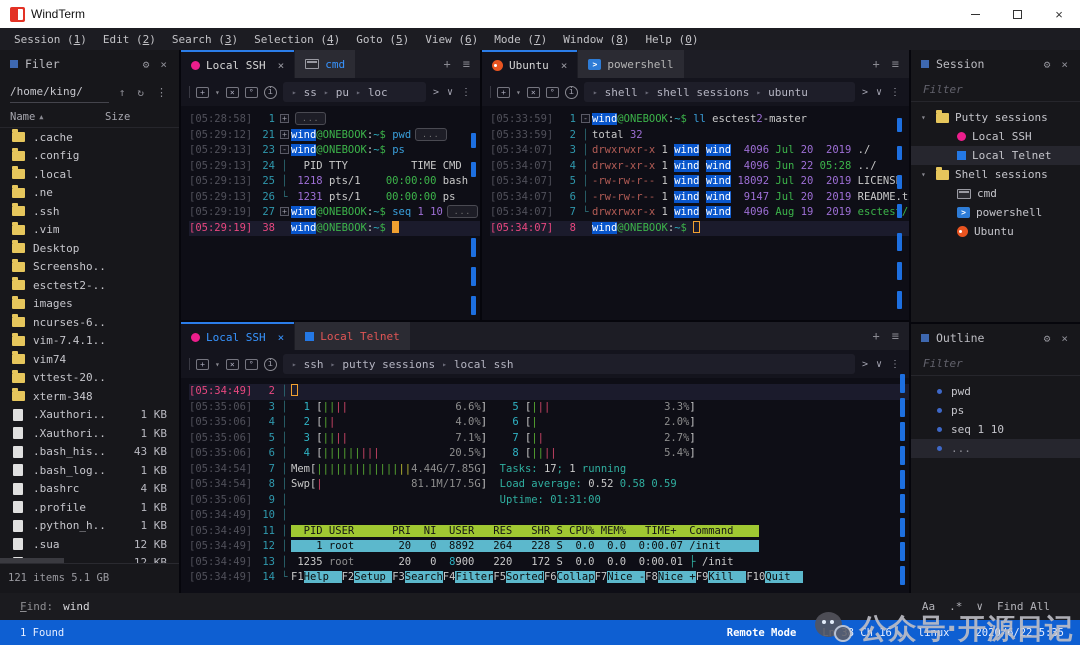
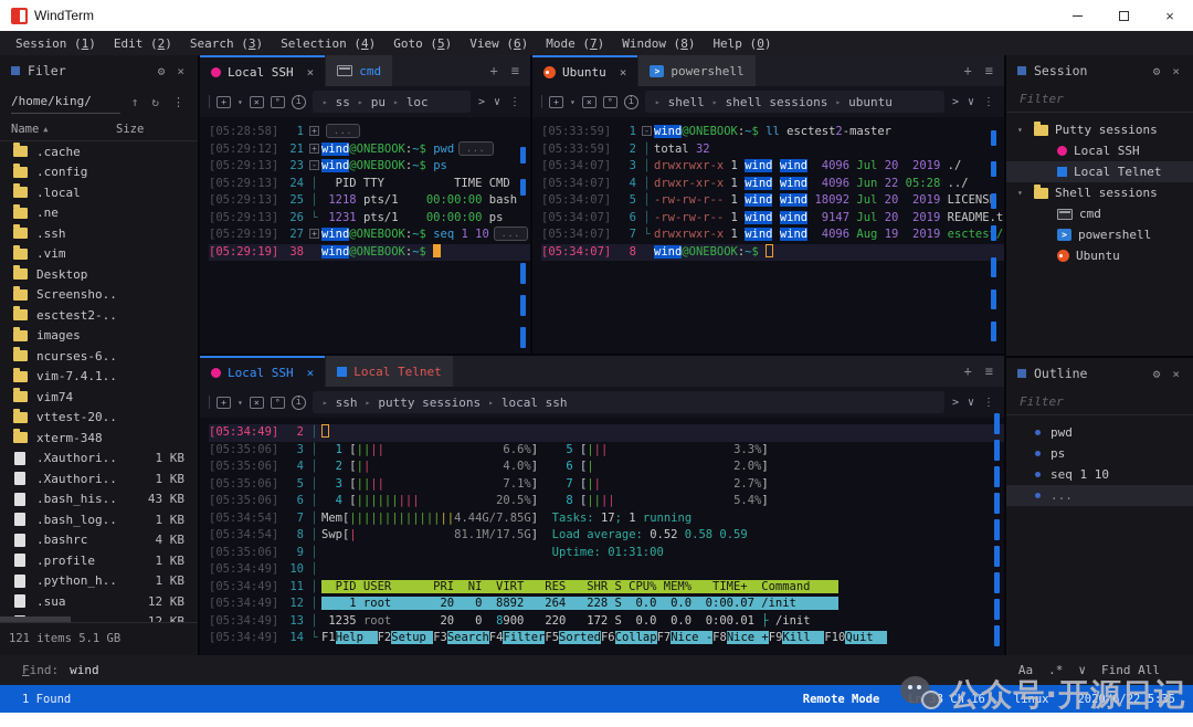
  WindTerm
  ×
  Session (1)
  Edit (2)
  Search (3)
  Selection (4)
  Goto (5)
  View (6)
  Mode (7)
  Window (8)
  Help (0)
  Filer
  ⚙
  ×
  /home/king/
  ↑
  ↻
  ⋮
  Name
  ▲
  Size
  .cache
  .config
  .local
  .ne
  .ssh
  .vim
  Desktop
  Screensho..
  esctest2-..
  images
  ncurses-6..
  vim-7.4.1..
  vim74
  vttest-20..
  xterm-348
  .Xauthori..
  1 KB
  .Xauthori..
  1 KB
  .bash_his..
  43 KB
  .bash_log..
  1 KB
  .bashrc
  4 KB
  .profile
  1 KB
  .python_h..
  1 KB
  .sua
  12 KB
  12 KB
  121 items 5.1 GB
  Local SSH
  ×
  cmd
  +
  ≡
  +
  ▾
  ×
  °
  i
  ▸
  ss
  ▸
  pu
  ▸
  loc
  >
  ∨
  ⋮
  [05:28:58]
  1
  +
  ...
  [05:29:12]
  21
  +
  wind@ONEBOOK:~$ pwd ...
  [05:29:13]
  23
  -
  wind@ONEBOOK:~$ ps
  [05:29:13]
  24
  │
  PID TTY TIME CMD
  [05:29:13]
  25
  │
  1218 pts/1 00:00:00 bash
  [05:29:13]
  26
  └
  1231 pts/1 00:00:00 ps
  [05:29:19]
  27
  +
  wind@ONEBOOK:~$ seq 1 10 ...
  [05:29:19]
  38
  wind@ONEBOOK:~$
  Ubuntu
  ×
  >
  powershell
  +
  ≡
  +
  ▾
  ×
  °
  i
  ▸
  shell
  ▸
  shell sessions
  ▸
  ubuntu
  >
  ∨
  ⋮
  [05:33:59]
  1
  -
  wind@ONEBOOK:~$ ll esctest2-master
  [05:33:59]
  2
  │
  total 32
  [05:34:07]
  3
  │
  drwxrwxr-x 1 wind wind 4096 Jul 20 2019 ./
  [05:34:07]
  4
  │
  drwxr-xr-x 1 wind wind 4096 Jun 22 05:28 ../
  [05:34:07]
  5
  │
  -rw-rw-r-- 1 wind wind 18092 Jul 20 2019 LICENS
  [05:34:07]
  6
  │
  -rw-rw-r-- 1 wind wind 9147 Jul 20 2019 README.t
  [05:34:07]
  7
  └
  drwxrwxr-x 1 wind wind 4096 Aug 19 2019 esctes/
  [05:34:07]
  8
  wind@ONEBOOK:~$
  Local SSH
  ×
  Local Telnet
  +
  ≡
  +
  ▾
  ×
  °
  i
  ▸
  ssh
  ▸
  putty sessions
  ▸
  local ssh
  >
  ∨
  ⋮
  [05:34:49]
  2
  │
  [05:35:06]
  3
  │
  1 [|||| 6.6%] 5 [||| 3.3%]
  [05:35:06]
  4
  │
  2 [|| 4.0%] 6 [| 2.0%]
  [05:35:06]
  5
  │
  3 [|||| 7.1%] 7 [|| 2.7%]
  [05:35:06]
  6
  │
  4 [||||||||| 20.5%] 8 [|||| 5.4%]
  [05:34:54]
  7
  │
  Mem[|||||||||||||||4.44G/7.85G] Tasks: 17; 1 running
  [05:34:54]
  8
  │
  Swp[| 81.1M/17.5G] Load average: 0.52 0.58 0.59
  [05:35:06]
  9
  │
  Uptime: 01:31:00
  [05:34:49]
  10
  │
  [05:34:49]
  11
  │
- PID USER PRI NI USER RES SHR S CPU% MEM% TIME+ Command
+ PID USER PRI NI VIRT RES SHR S CPU% MEM% TIME+ Command
  [05:34:49]
  12
  │
  1 root 20 0 8892 264 228 S 0.0 0.0 0:00.07 /init
  [05:34:49]
  13
  │
  1235 root 20 0 8900 220 172 S 0.0 0.0 0:00.01 ├ /init
  [05:34:49]
  14
  └
  F1Help F2Setup F3SearchF4FilterF5SortedF6CollapF7Nice -F8Nice +F9Kill F10Quit
  Session
  ⚙
  ×
  Filter
  ▾
  Putty sessions
  Local SSH
  Local Telnet
  ▾
  Shell sessions
  cmd
  >
  powershell
  Ubuntu
  Outline
  ⚙
  ×
  Filter
  pwd
  ps
  seq 1 10
  ...
  Find:
  wind
  Aa
  .*
  ∨
  Find All
  1 Found
  Remote Mode
  Ln 38 Ch 16
  linux
  2020/6/22 5:35
  公众号·开源日记
